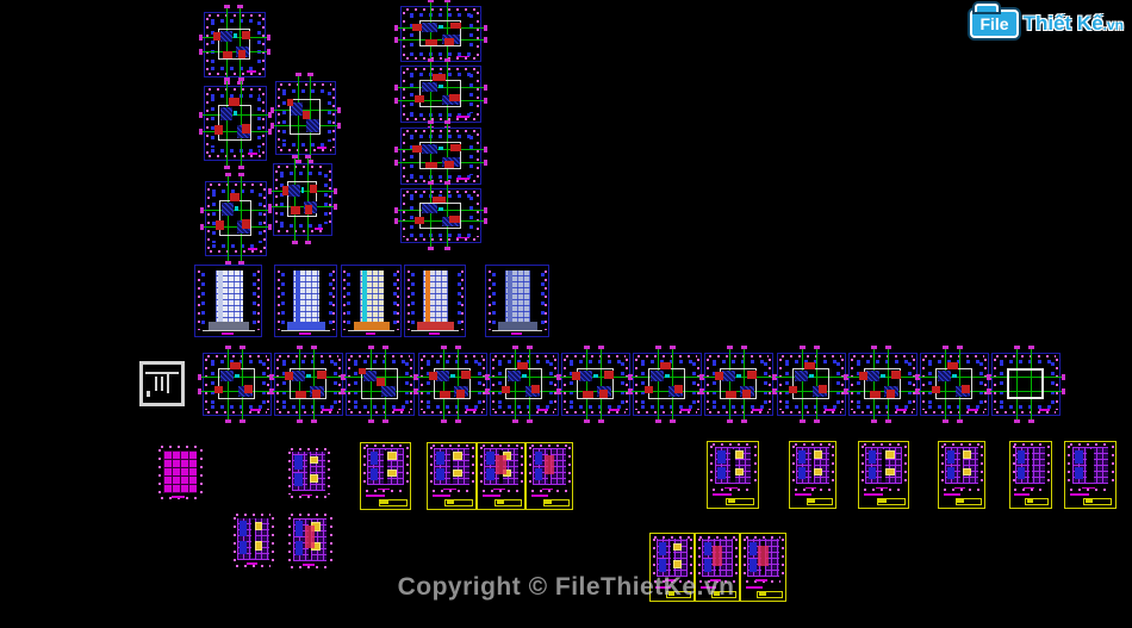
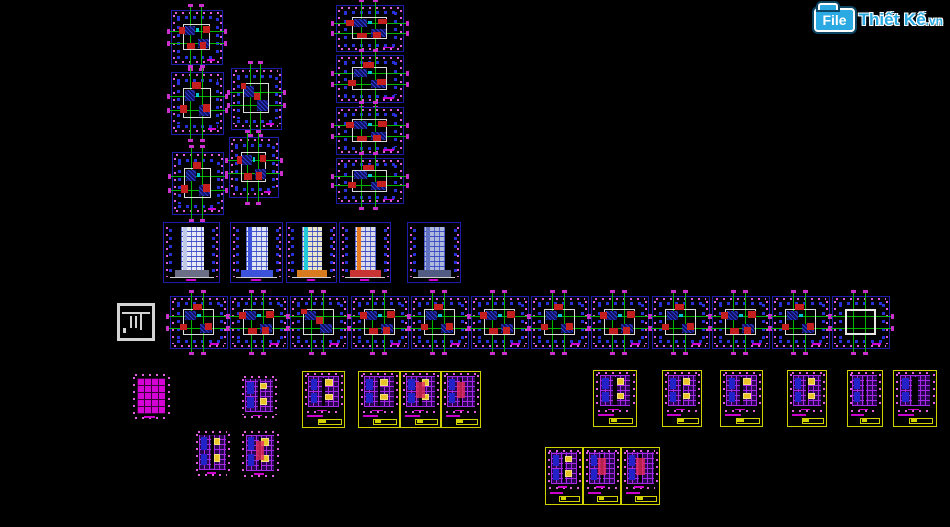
- Copyright © FileThietKe.vn
  File
  Thiết Kế.vn
